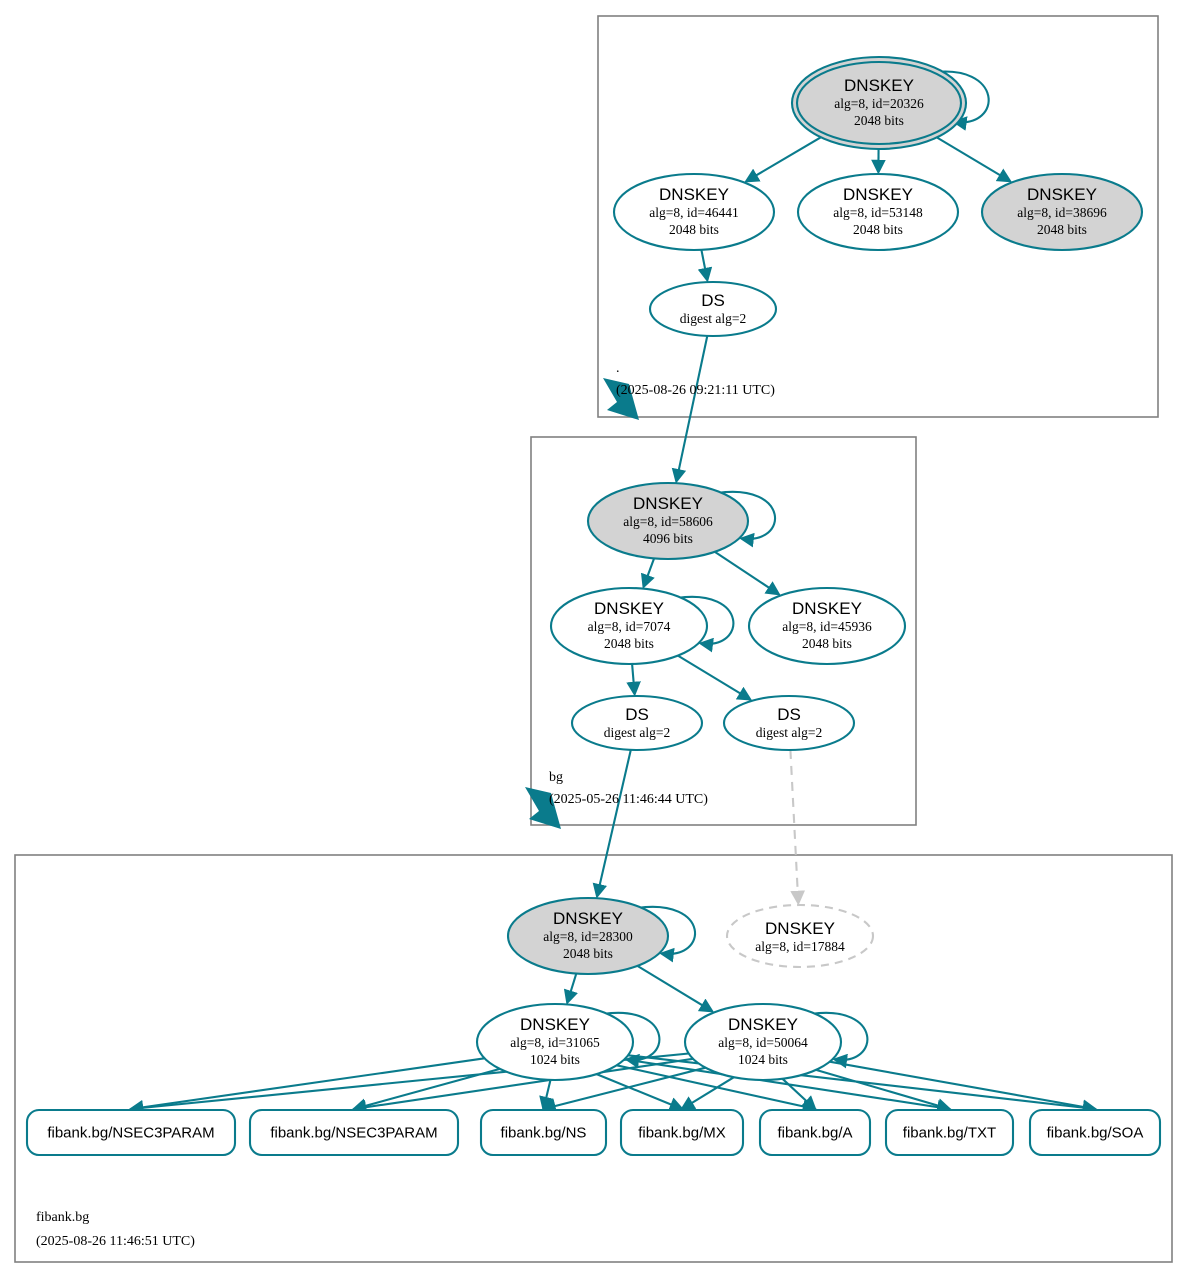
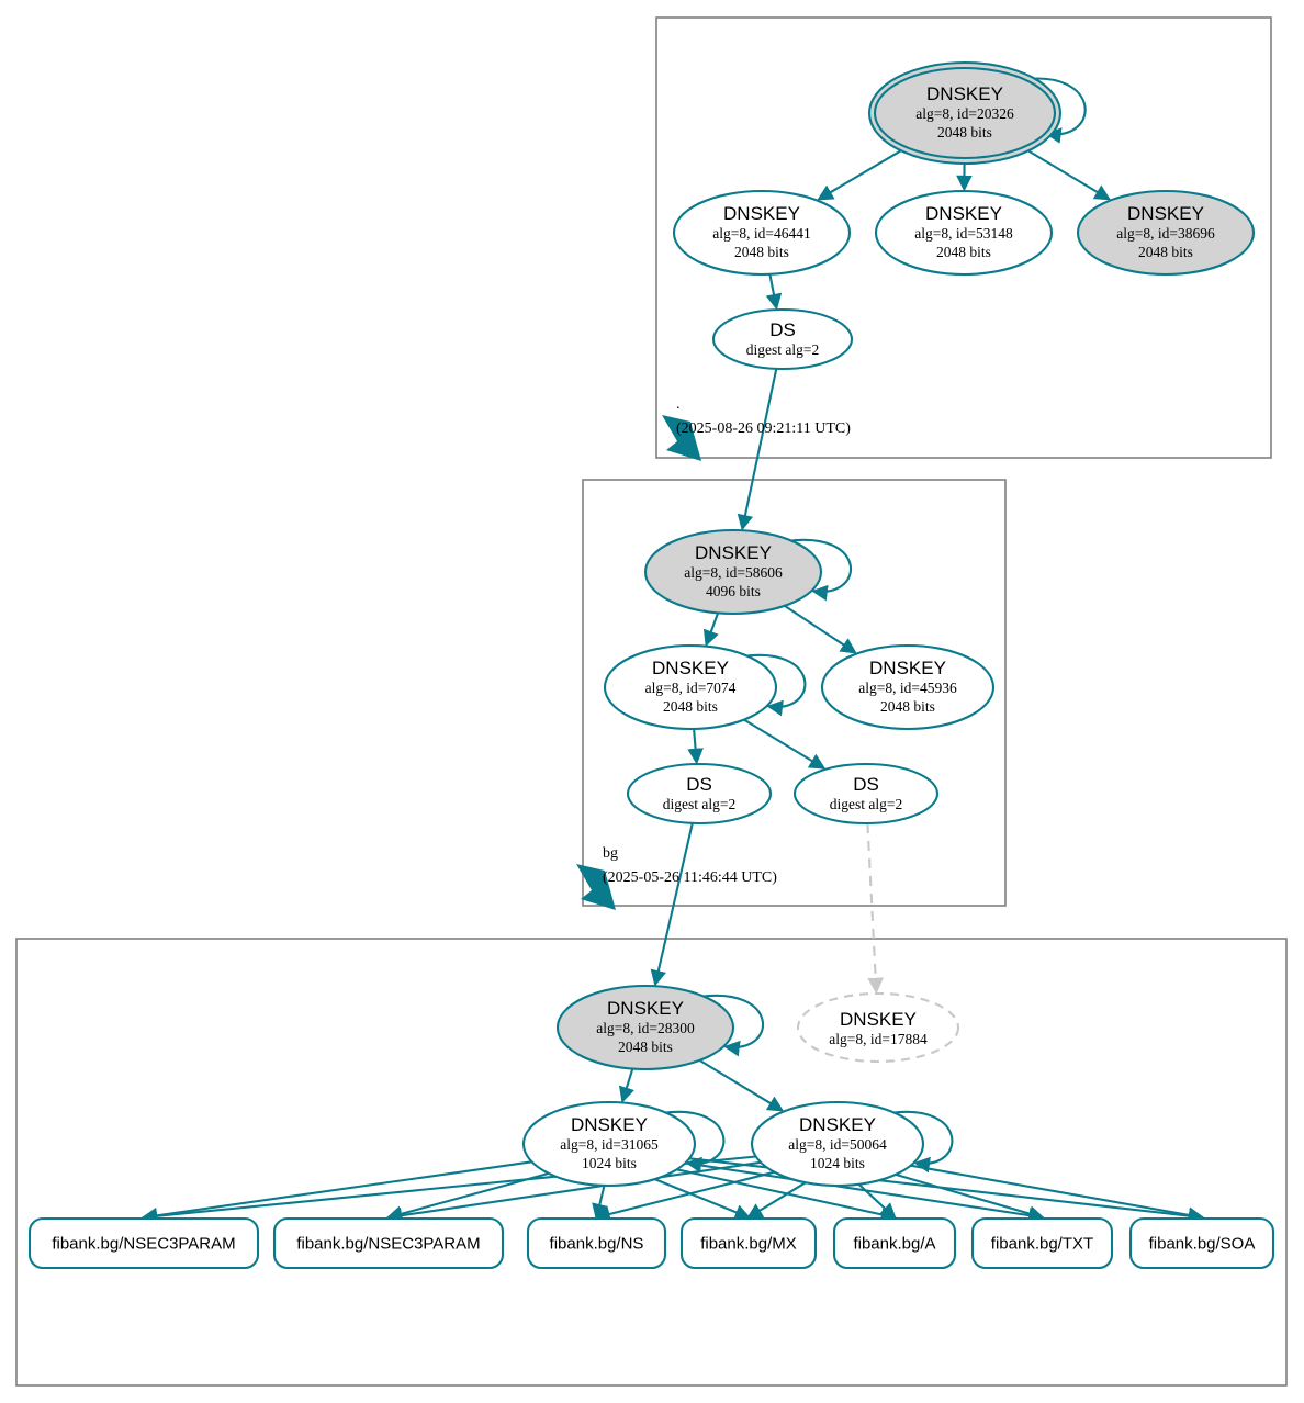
  DNSKEY
  alg=8, id=20326
  2048 bits
  DNSKEY
  alg=8, id=46441
  2048 bits
  DNSKEY
  alg=8, id=53148
  2048 bits
  DNSKEY
  alg=8, id=38696
  2048 bits
  DS
  digest alg=2
  DNSKEY
  alg=8, id=58606
  4096 bits
  DNSKEY
  alg=8, id=7074
  2048 bits
  DNSKEY
  alg=8, id=45936
  2048 bits
  DS
  digest alg=2
  DS
  digest alg=2
  DNSKEY
  alg=8, id=28300
  2048 bits
  DNSKEY
  alg=8, id=17884
  DNSKEY
  alg=8, id=31065
  1024 bits
  DNSKEY
  alg=8, id=50064
  1024 bits
  fibank.bg/NSEC3PARAM
  fibank.bg/NSEC3PARAM
  fibank.bg/NS
  fibank.bg/MX
  fibank.bg/A
  fibank.bg/TXT
  fibank.bg/SOA
  .
  (2025-08-26 09:21:11 UTC)
  bg
  (2025-05-26 11:46:44 UTC)
- fibank.bg
- (2025-08-26 11:46:51 UTC)
